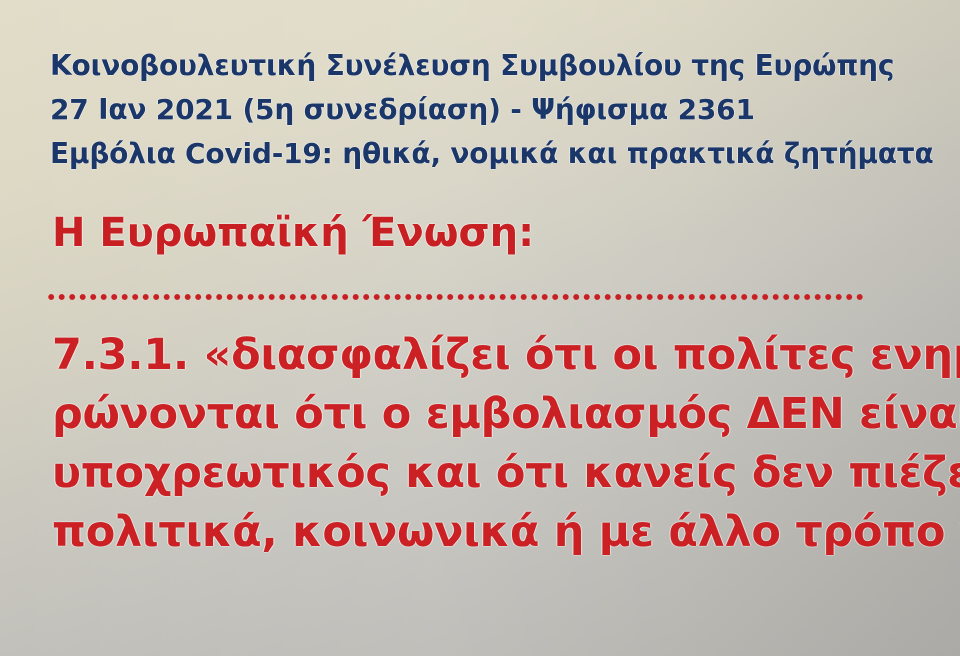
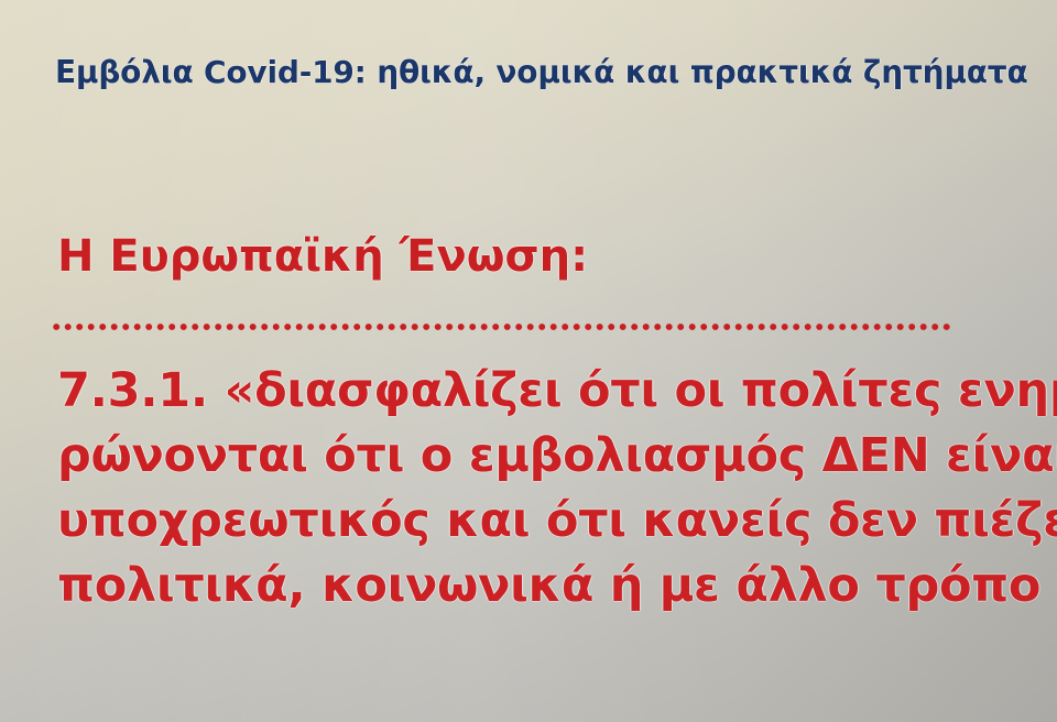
- Κοινοβουλευτική Συνέλευση Συμβουλίου της Ευρώπης
- 27 Ιαν 2021 (5η συνεδρίαση) - Ψήφισμα 2361
  Εμβόλια Covid-19: ηθικά, νομικά και πρακτικά ζητήματα
  Η Ευρωπαϊκή Ένωση:
  7.3.1. «διασφαλίζει ότι οι πολίτες ενη
  ρώνονται ότι ο εμβολιασμός ΔΕΝ είνα
  υποχρεωτικός και ότι κανείς δεν πιέζε
  πολιτικά, κοινωνικά ή με άλλο τρόπο
